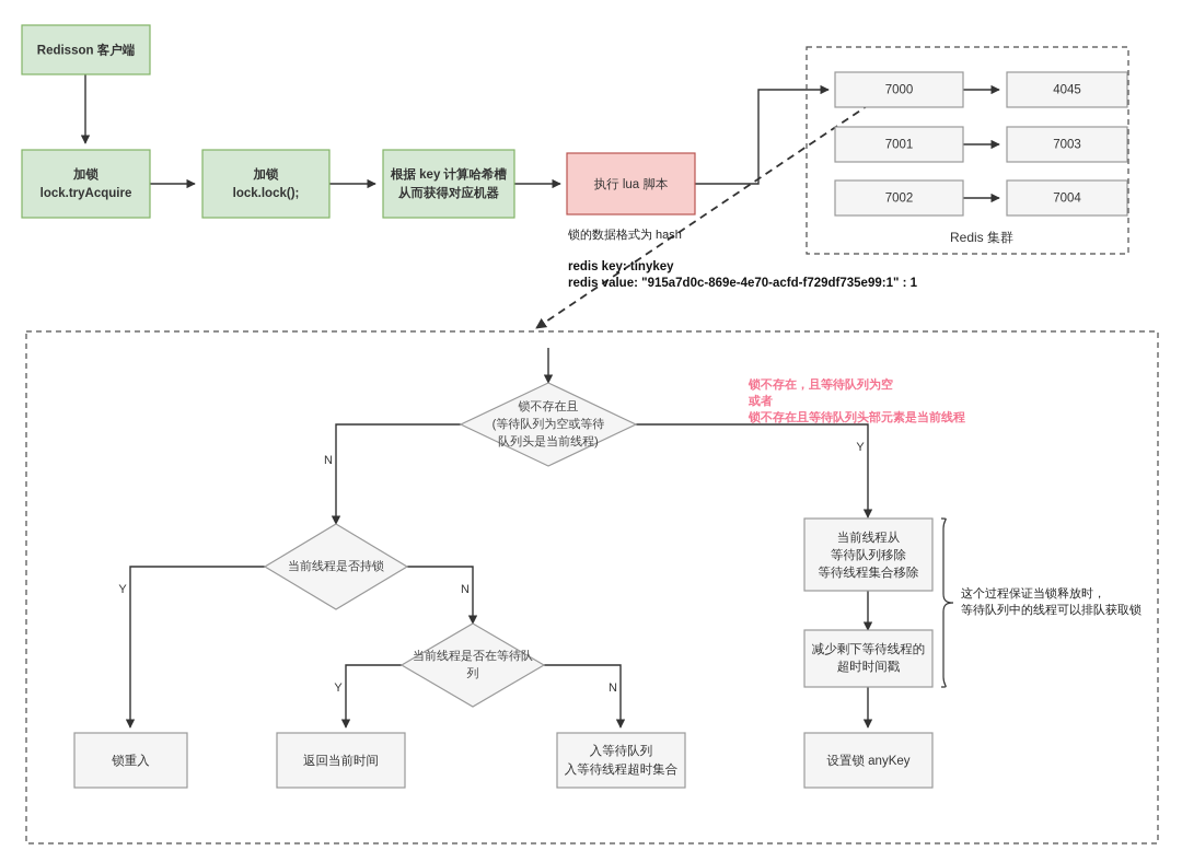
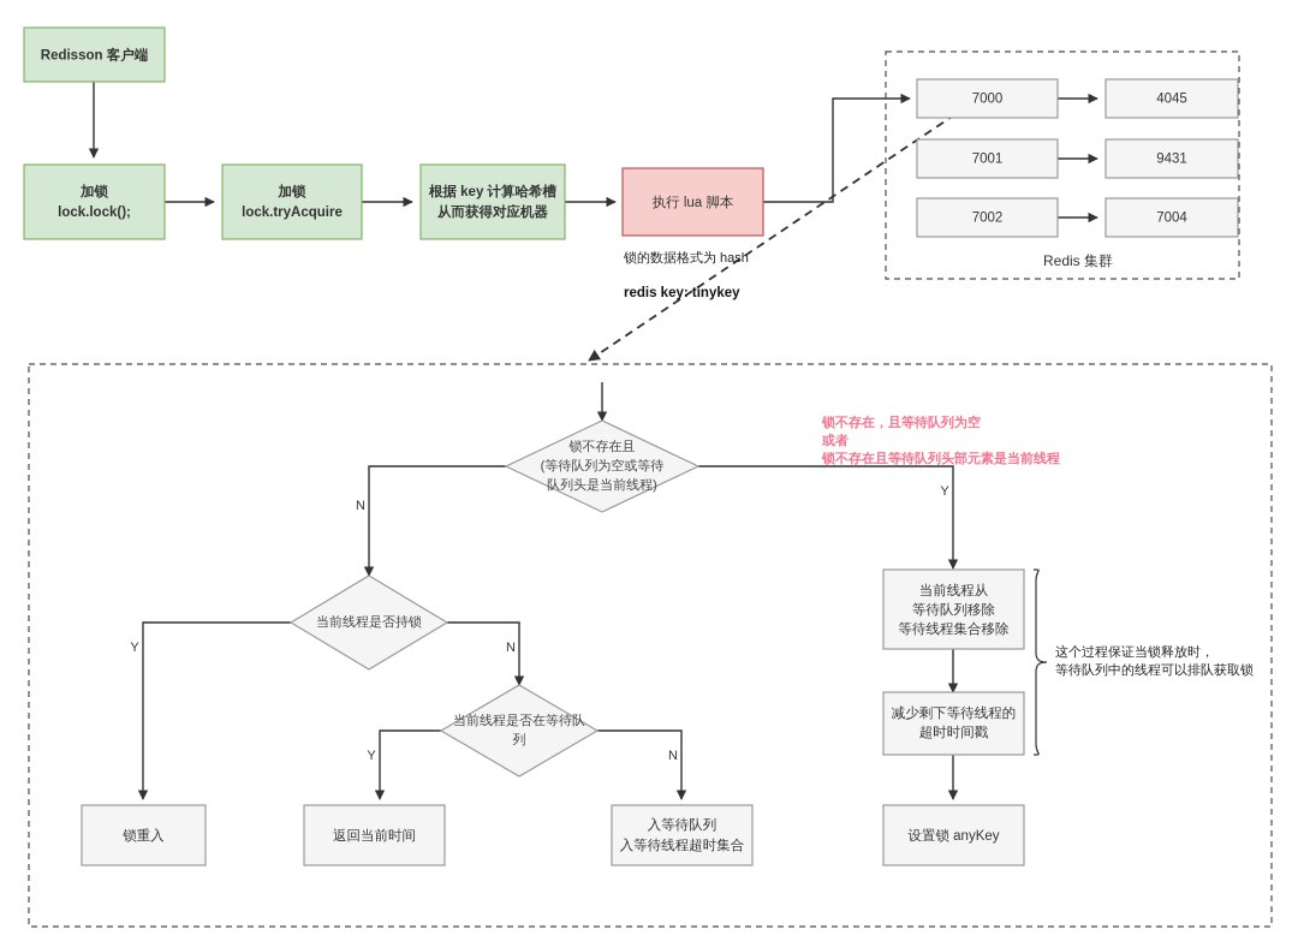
  Redisson 客户端
  加锁
- lock.tryAcquire
+ lock.lock();
  加锁
- lock.lock();
+ lock.tryAcquire
  根据 key 计算哈希槽
  从而获得对应机器
  执行 lua 脚本
  锁的数据格式为 hash
  redis key: tinykey
- redis value: "915a7d0c-869e-4e70-acfd-f729df735e99:1" : 1
  7000
  4045
  7001
- 7003
+ 9431
  7002
  7004
  Redis 集群
  锁不存在且
  (等待队列为空或等待
  队列头是当前线程)
  锁不存在，且等待队列为空
  或者
  锁不存在且等待队列头部元素是当前线程
  N
  Y
  当前线程是否持锁
  Y
  N
  当前线程是否在等待队
  列
  Y
  N
  锁重入
  返回当前时间
  入等待队列
  入等待线程超时集合
  当前线程从
  等待队列移除
  等待线程集合移除
  减少剩下等待线程的
  超时时间戳
  设置锁 anyKey
  这个过程保证当锁释放时，
  等待队列中的线程可以排队获取锁
